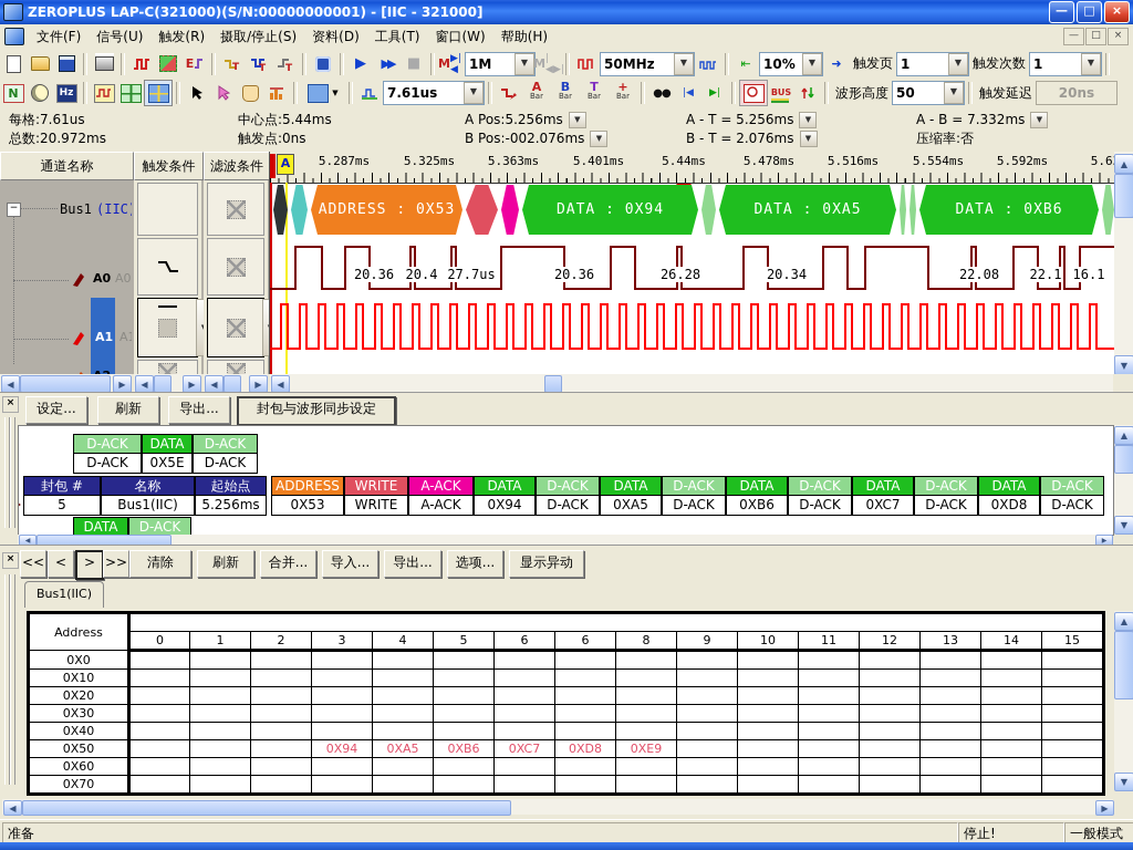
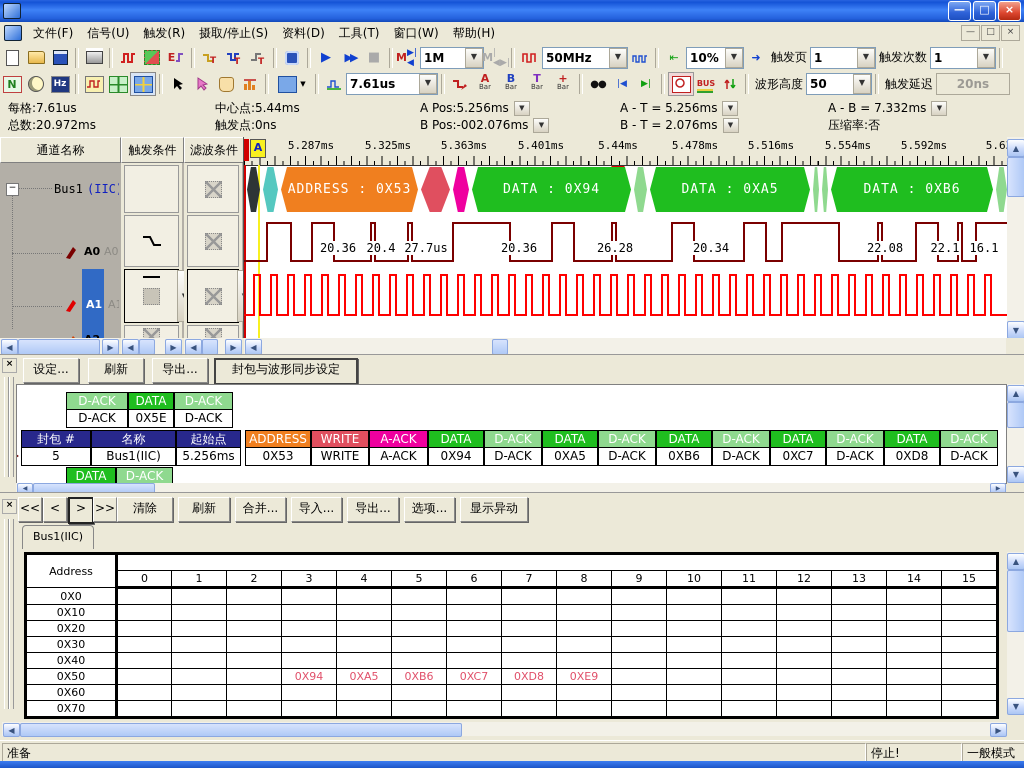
- ZEROPLUS LAP-C(321000)(S/N:00000000001) - [IIC - 321000]
  —
  □
  ×
  文件(F)
  信号(U)
  触发(R)
  摄取/停止(S)
  资料(D)
  工具(T)
  窗口(W)
  帮助(H)
  —
  □
  ×
  E
  T
  T
  T
  ▶
  ▶▶
  ■
  M
  ▶|◀
  1M
  ▼
  M
  |◀▶|
  50MHz
  ▼
  ⇤
  10%
  ▼
  ➜
  触发页
  1
  ▼
  触发次数
  1
  ▼
  N
  Hz
  ▼
  7.61us
  ▼
  A
  Bar
  B
  Bar
  T
  Bar
  +
  Bar
  ●●
  |◀
  ▶|
  BUS
  波形高度
  50
  ▼
  触发延迟
  20ns
  每格:7.61us
  总数:20.972ms
  中心点:5.44ms
  触发点:0ns
  A Pos:5.256ms
  ▼
  B Pos:-002.076ms
  ▼
  A - T = 5.256ms
  ▼
  B - T = 2.076ms
  ▼
  A - B = 7.332ms
  ▼
  压缩率:否
  通道名称
  触发条件
  滤波条件
  −
  Bus1
  (IIC
  A0
  A0
  A1
  A
  5.287ms
  5.325ms
  5.363ms
  5.401ms
  5.44ms
  5.478ms
  5.516ms
  5.554ms
  5.592ms
  5.6
  ADDRESS : 0X53
  DATA : 0X94
  DATA : 0XA5
  DATA : 0XB6
  20.36
  20.4
  27.7us
  20.36
  26.28
  20.34
  22.08
  22.1
  16.1
  ▲
  ▼
  ◀
  ▶
  ◀
  ▶
  ◀
  ▶
  ◀
  ×
  设定...
  刷新
  导出...
  封包与波形同步设定
  D-ACK
  D-ACK
  DATA
  0X5E
  D-ACK
  D-ACK
  封包 #
  5
  名称
  Bus1(IIC)
  起始点
  5.256ms
  ADDRESS
  0X53
  WRITE
  WRITE
  A-ACK
  A-ACK
  DATA
  0X94
  D-ACK
  D-ACK
  DATA
  0XA5
  D-ACK
  D-ACK
  DATA
  0XB6
  D-ACK
  D-ACK
  DATA
  0XC7
  D-ACK
  D-ACK
  DATA
  0XD8
  D-ACK
  D-ACK
  DATA
  D-ACK
  ▲
  ▼
  ×
  <<
  <
  >
  >>
  清除
  刷新
  合并...
  导入...
  导出...
  选项...
  显示异动
  Bus1(IIC)
  Address
- 0	1	2	3	4	5	6	6	8	9	10	11	12	13	14	15
+ 0	1	2	3	4	5	6	7	8	9	10	11	12	13	14	15
  0X0
  0X10
  0X20
  0X30
  0X40
  0X50				0X94	0XA5	0XB6	0XC7	0XD8	0XE9
  0X60
  0X70
  ▲
  ▼
  ◀
  ▶
  准备
  停止!
  一般模式
